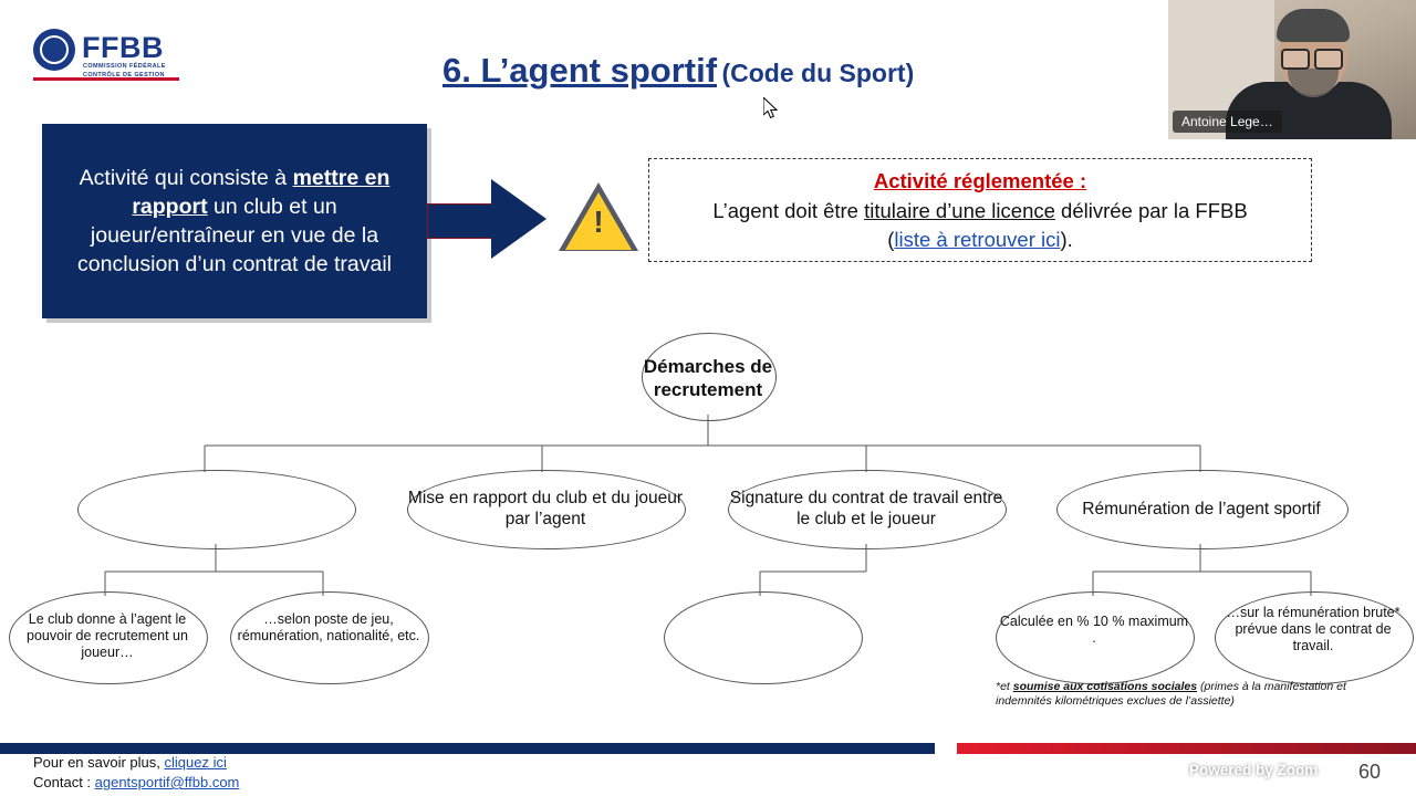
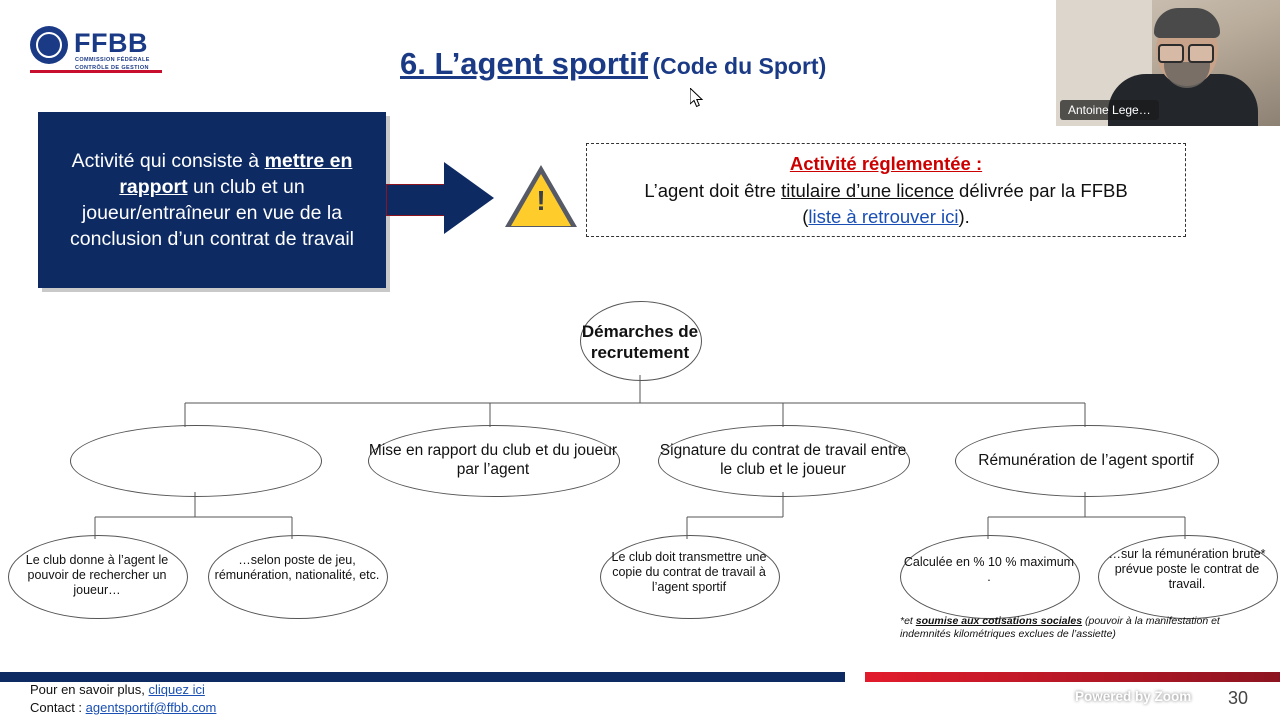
  FFBB
  6. L’agent sportif (Code du Sport)
  Activité qui consiste à mettre en rapport un club et un joueur/entraîneur en vue de la conclusion d’un contrat de travail
  !
  Activité réglementée :
  L’agent doit être titulaire d’une licence délivrée par la FFBB
  (liste à retrouver ici).
  Démarches de recrutement
  Mise en rapport du club et du joueur par l’agent
  Signature du contrat de travail entre le club et le joueur
  Rémunération de l’agent sportif
- Le club donne à l’agent le pouvoir de recrutement un joueur…
+ Le club donne à l’agent le pouvoir de rechercher un joueur…
  …selon poste de jeu, rémunération, nationalité, etc.
+ Le club doit transmettre une copie du contrat de travail à l’agent sportif
  Calculée en % 10 % maximum .
- …sur la rémunération brute* prévue dans le contrat de travail.
+ …sur la rémunération brute* prévue poste le contrat de travail.
- *et soumise aux cotisations sociales (primes à la manifestation et indemnités kilométriques exclues de l’assiette)
+ *et soumise aux cotisations sociales (pouvoir à la manifestation et indemnités kilométriques exclues de l’assiette)
  Pour en savoir plus, cliquez ici
  Contact : agentsportif@ffbb.com
- 60
+ 30
  Antoine Lege…
  Powered by Zoom
